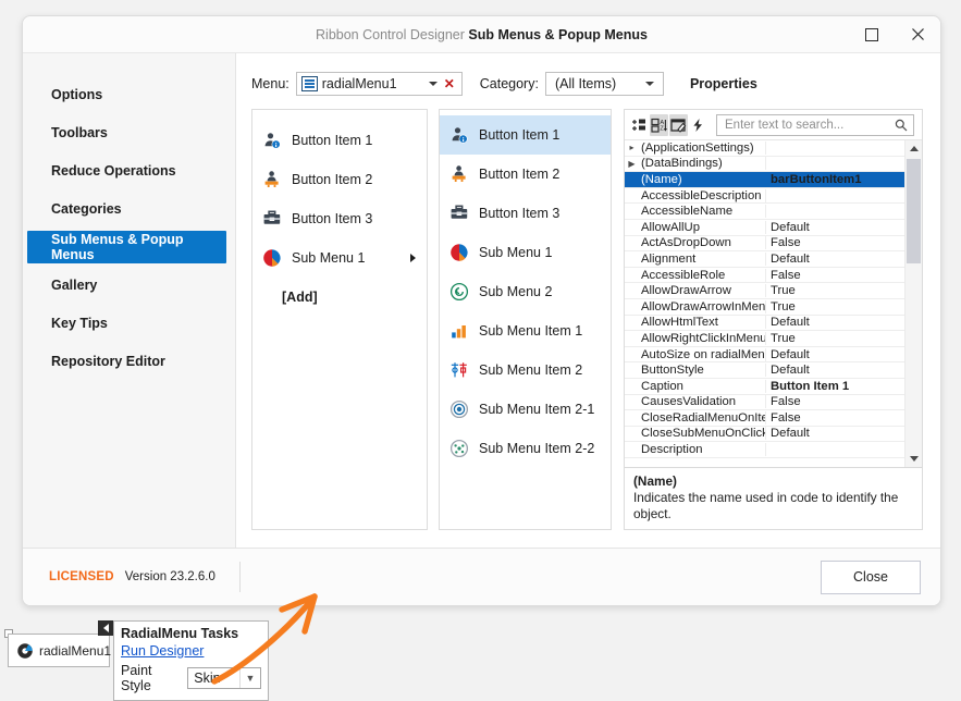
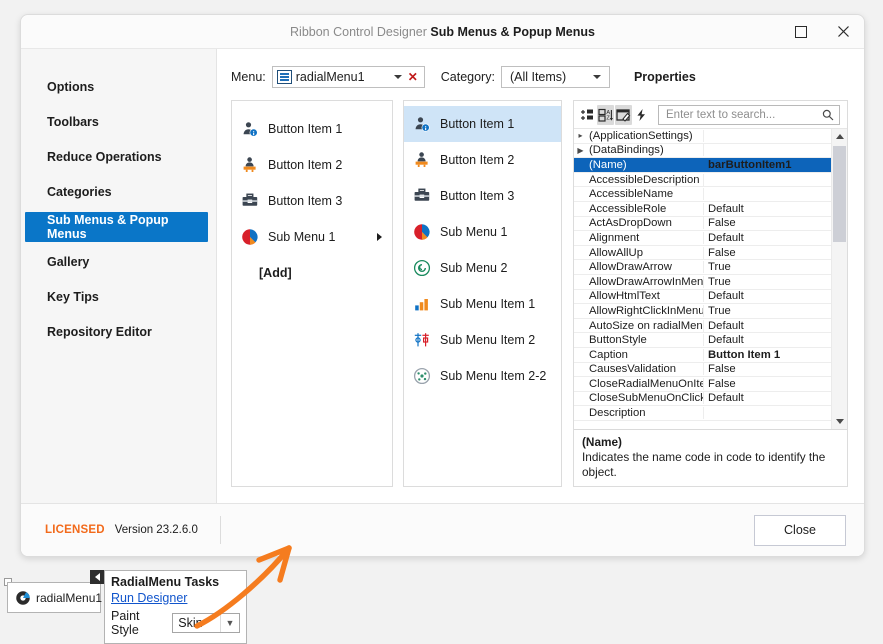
  Ribbon Control Designer Sub Menus & Popup Menus
  Options
  Toolbars
  Reduce Operations
  Categories
  Sub Menus & Popup Menus
  Gallery
  Key Tips
  Repository Editor
  Menu:
  radialMenu1
  ✕
  Category:
  (All Items)
  Properties
  Button Item 1
  Button Item 2
  Button Item 3
  Sub Menu 1
  [Add]
  Button Item 1
  Button Item 2
  Button Item 3
  Sub Menu 1
  Sub Menu 2
  Sub Menu Item 1
  Sub Menu Item 2
- Sub Menu Item 2-1
  Sub Menu Item 2-2
  Enter text to search...
  ▸
  (ApplicationSettings)
  ▶
  (DataBindings)
  (Name)
  barButtonItem1
  AccessibleDescription
  AccessibleName
- AllowAllUp
+ AccessibleRole
  Default
  ActAsDropDown
  False
  Alignment
  Default
- AccessibleRole
+ AllowAllUp
  False
  AllowDrawArrow
  True
  AllowDrawArrowInMen
  True
  AllowHtmlText
  Default
  AllowRightClickInMenu
  True
  AutoSize on radialMen
  Default
  ButtonStyle
  Default
  Caption
  Button Item 1
  CausesValidation
  False
  CloseRadialMenuOnIte
  False
  CloseSubMenuOnClick
  Default
  Description
  (Name)
- Indicates the name used in code to identify the object.
+ Indicates the name code in code to identify the object.
  LICENSED
  Version 23.2.6.0
  Close
  radialMenu1
  RadialMenu Tasks
  Run Designer
  Paint Style
  Ski
  ▼
